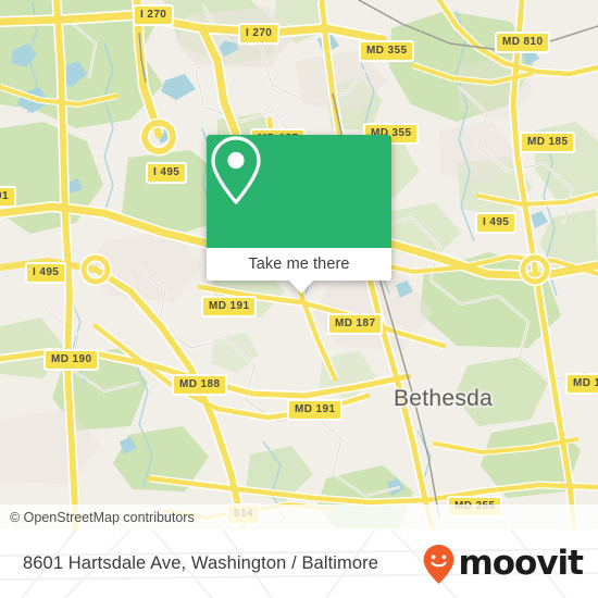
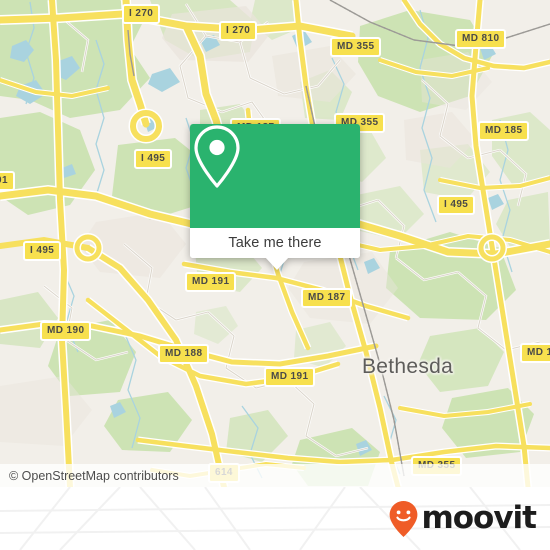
  Bethesda
  I 270
  I 270
  MD 355
  MD 810
  MD 355
  MD 185
  I 495
  I 495
  I 495
  MD 191
  MD 187
  MD 190
  MD 188
  MD 191
  MD 355
  614
  Take me there
  © OpenStreetMap contributors
- 8601 Hartsdale Ave, Washington / Baltimore
  moovit
